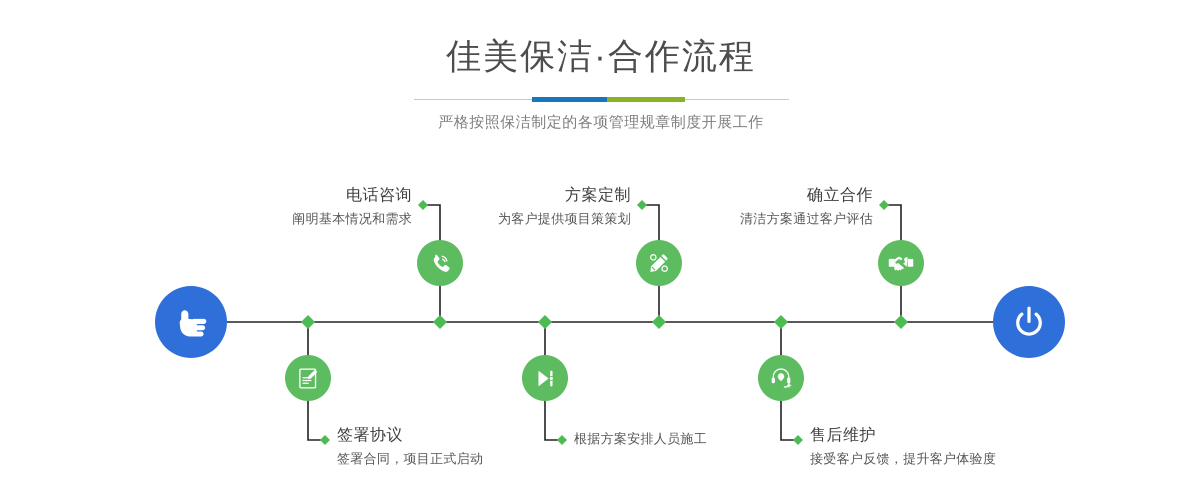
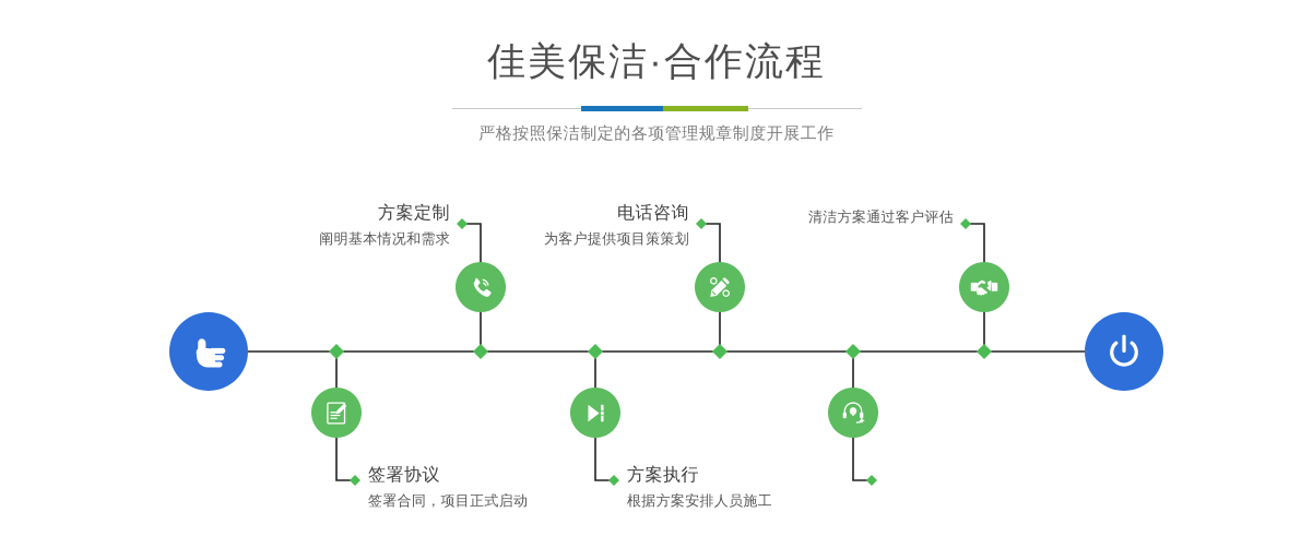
  佳美保洁·合作流程
  严格按照保洁制定的各项管理规章制度开展工作
- 电话咨询
+ 方案定制
  阐明基本情况和需求
- 方案定制
+ 电话咨询
  为客户提供项目策策划
- 确立合作
  清洁方案通过客户评估
  签署协议
  签署合同，项目正式启动
+ 方案执行
  根据方案安排人员施工
- 售后维护
- 接受客户反馈，提升客户体验度
